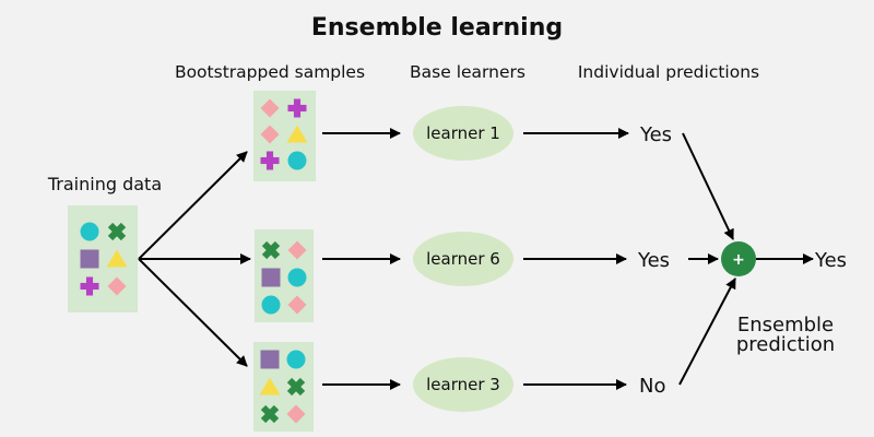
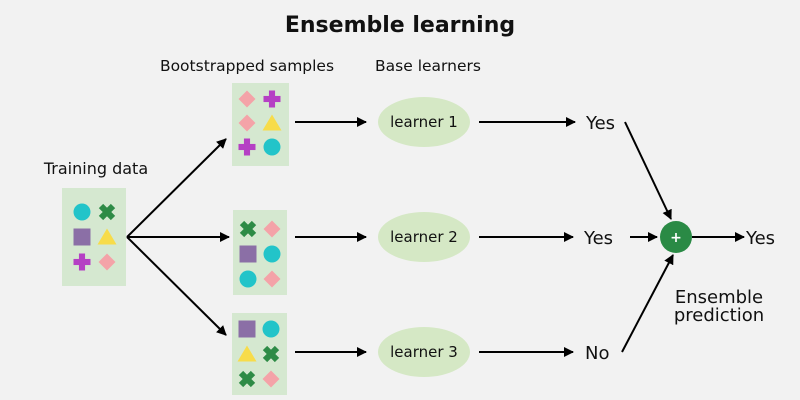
  Ensemble learning
  Bootstrapped samples
  Base learners
- Individual predictions
  Training data
  learner 1
- learner 6
+ learner 2
  learner 3
  Yes
  Yes
  No
  +
  Yes
  Ensemble
  prediction
